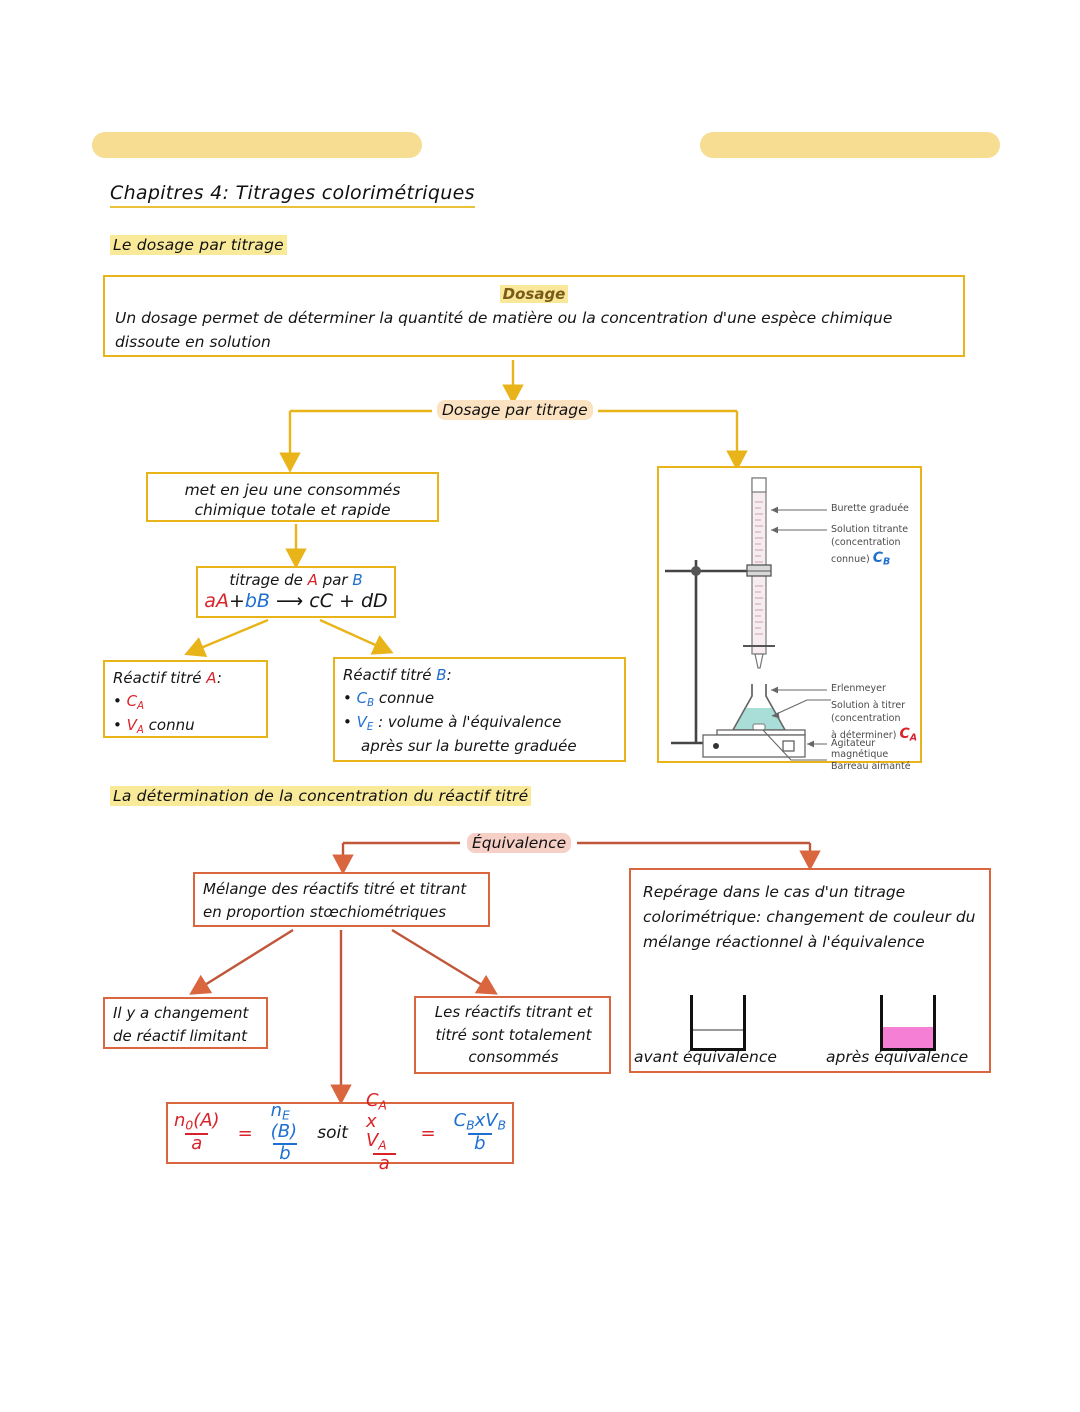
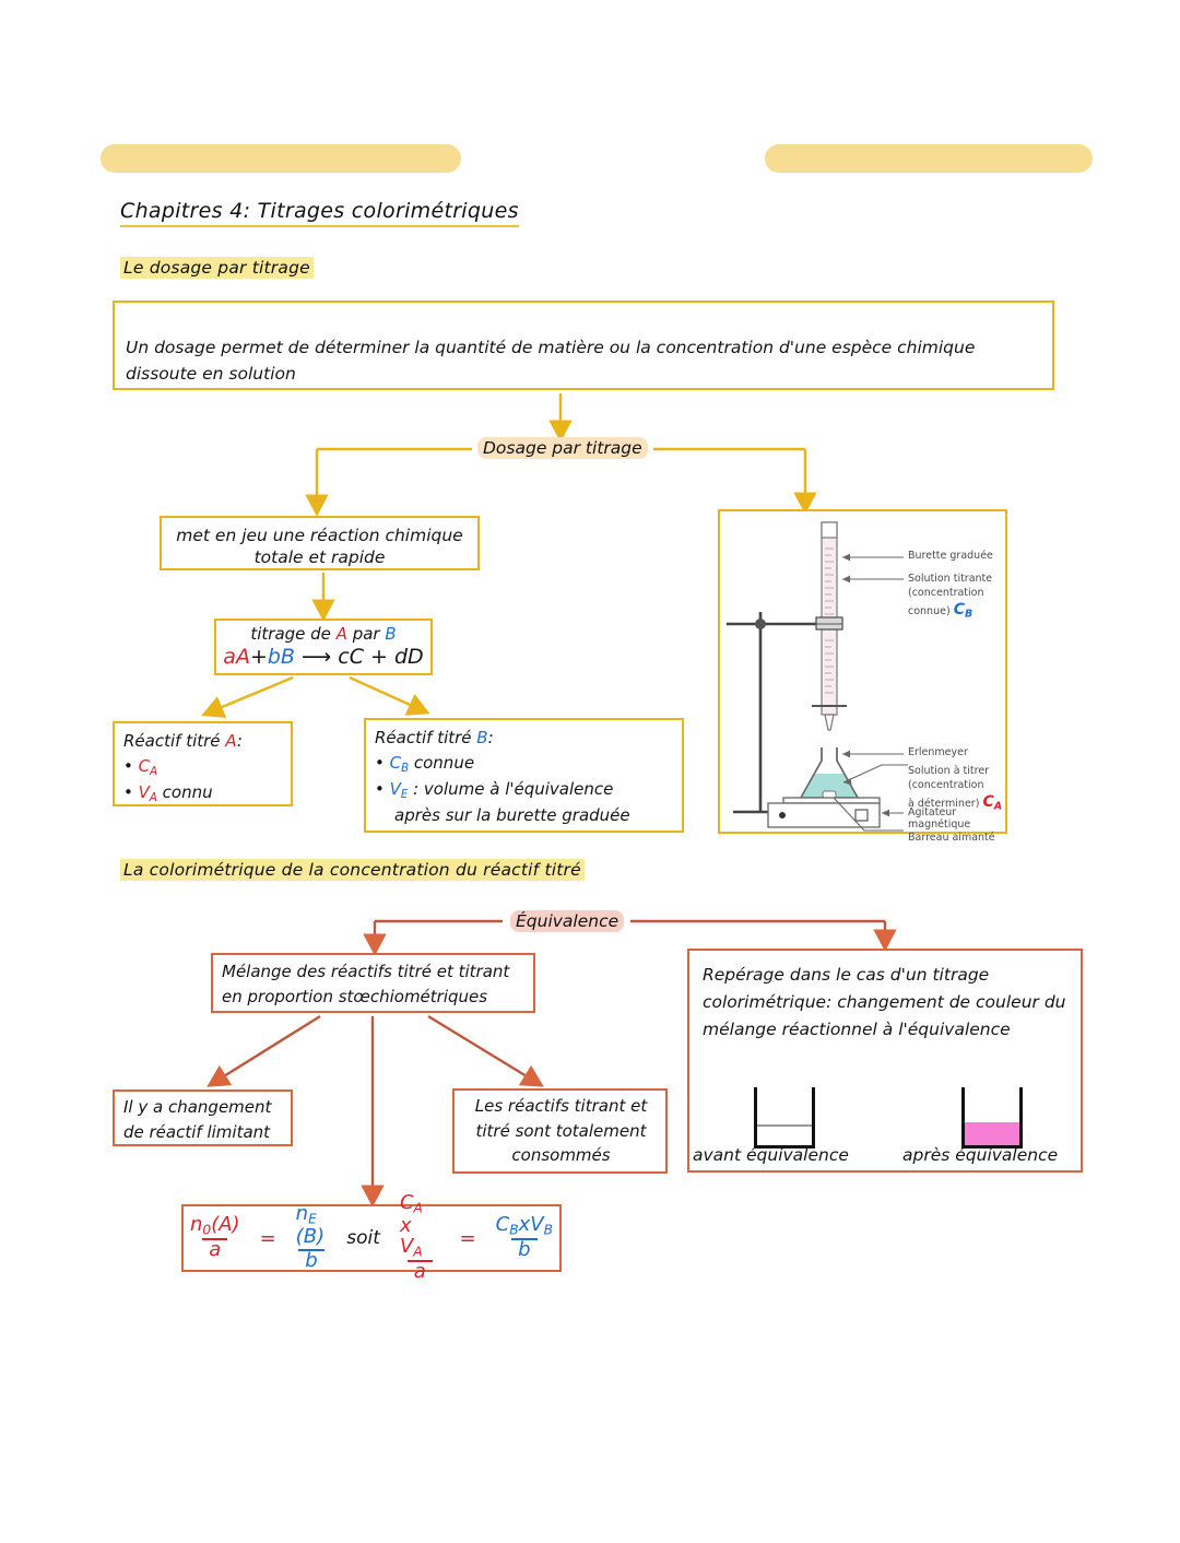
  Chapitres 4: Titrages colorimétriques
  Le dosage par titrage
- Dosage
  Un dosage permet de déterminer la quantité de matière ou la concentration d'une espèce chimique dissoute en solution
  Dosage par titrage
- met en jeu une consommés chimique totale et rapide
+ met en jeu une réaction chimique totale et rapide
  titrage de A par B
  aA+bB ⟶ cC + dD
  Réactif titré A:
  • CA
  • VA connu
  Réactif titré B:
  • CB connue
  • VE : volume à l'équivalence
  après sur la burette graduée
  Burette graduée
  Solution titrante
  (concentration
  connue) CB
  Erlenmeyer
  Solution à titrer
  (concentration
  à déterminer) CA
  Agitateur
  magnétique
  Barreau aimanté
- La détermination de la concentration du réactif titré
+ La colorimétrique de la concentration du réactif titré
  Équivalence
  Mélange des réactifs titré et titrant en proportion stœchiométriques
  Repérage dans le cas d'un titrage colorimétrique: changement de couleur du mélange réactionnel à l'équivalence
  avant équivalence
  après équivalence
  Il y a changement de réactif limitant
  Les réactifs titrant et titré sont totalement consommés
  n0(A)
  a
  =
  nE (B)
  b
  soit
  CA x VA
  a
  =
  CBxVB
  b
